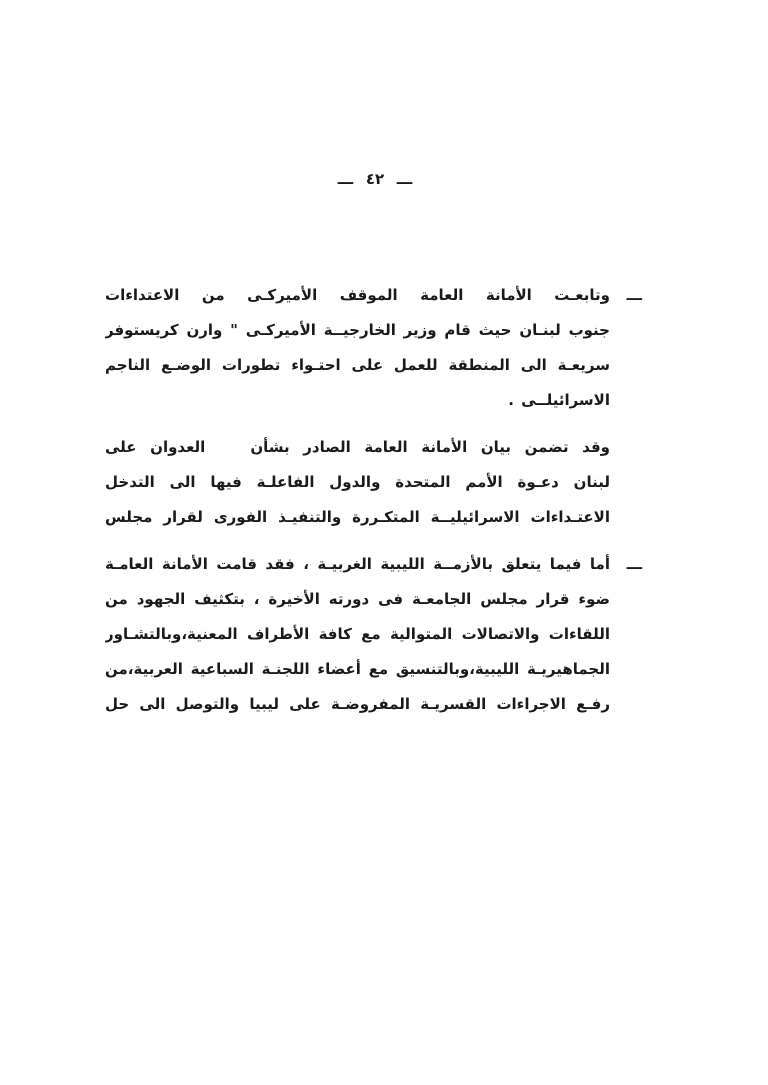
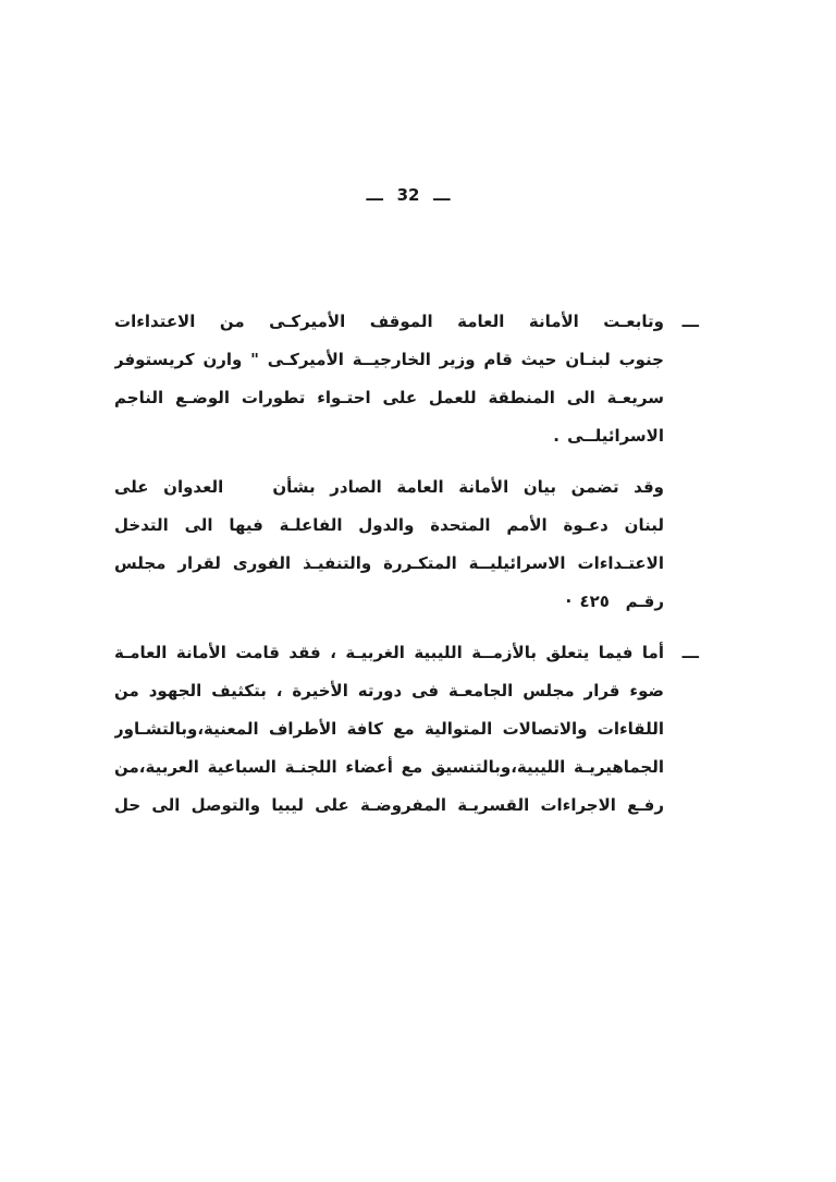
- ـــ ٤٢ ـــ
+ ـــ 32 ـــ
  ـــ
  وتابعـت الأمانة العامة الموقف الأميركـى من الاعتداءات
  جنوب لبنـان حيث قام وزير الخارجيــة الأميركـى " وارن كريستوفر
  سريعـة الى المنطقة للعمل على احتـواء تطورات الوضـع الناجم
  الاسرائيلــى .
  وقد تضمن بيان الأمانة العامة الصادر بشأن العدوان على
  لبنان دعـوة الأمم المتحدة والدول الفاعلـة فيها الى التدخل
  الاعتـداءات الاسرائيليــة المتكـررة والتنفيـذ الفورى لقرار مجلس
+ رقـم ٤٢٥ ·
  ـــ
  أما فيما يتعلق بالأزمــة الليبية الغربيـة ، فقد قامت الأمانة العامـة
  ضوء قرار مجلس الجامعـة فى دورته الأخيرة ، بتكثيف الجهود من
  اللقاءات والاتصالات المتوالية مع كافة الأطراف المعنية،وبالتشـاور
  الجماهيريـة الليبية،وبالتنسيق مع أعضاء اللجنـة السباعية العربية،من
  رفـع الاجراءات القسريـة المفروضـة على ليبيا والتوصل الى حل
